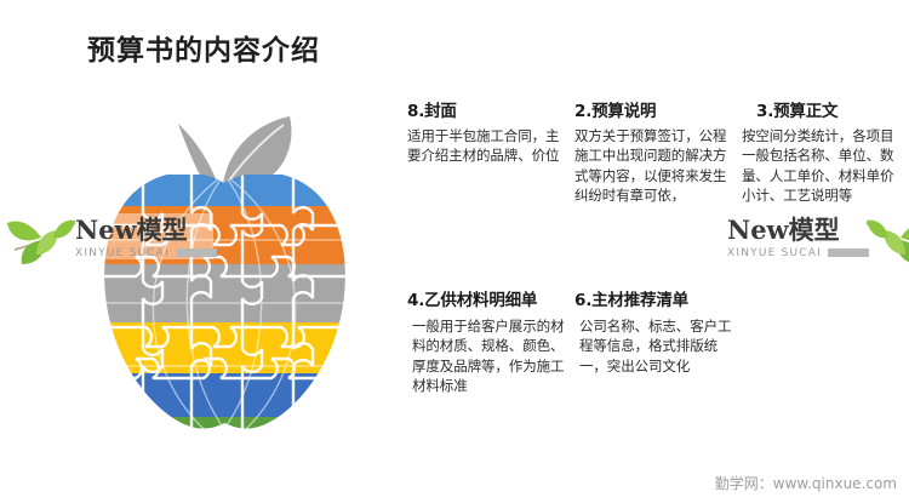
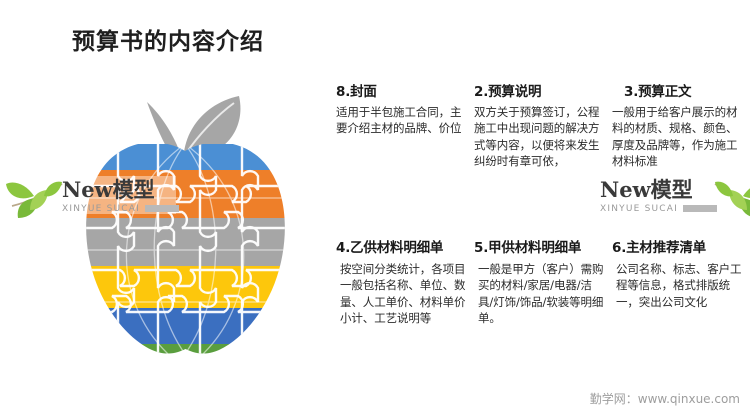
  预算书的内容介绍
  8.封面
  适用于半包施工合同，主要介绍主材的品牌、价位
  2.预算说明
  双方关于预算签订，公程施工中出现问题的解决方式等内容，以便将来发生纠纷时有章可依，
  3.预算正文
- 按空间分类统计，各项目一般包括名称、单位、数量、人工单价、材料单价小计、工艺说明等
+ 一般用于给客户展示的材料的材质、规格、颜色、厚度及品牌等，作为施工材料标准
  4.乙供材料明细单
- 一般用于给客户展示的材料的材质、规格、颜色、厚度及品牌等，作为施工材料标准
+ 按空间分类统计，各项目一般包括名称、单位、数量、人工单价、材料单价小计、工艺说明等
+ 5.甲供材料明细单
+ 一般是甲方（客户）需购买的材料/家居/电器/洁具/灯饰/饰品/软装等明细单。
  6.主材推荐清单
  公司名称、标志、客户工程等信息，格式排版统一，突出公司文化
  New模型
  XINYUE SUCAI
  New模型
  XINYUE SUCAI
  勤学网：www.qinxue.com
